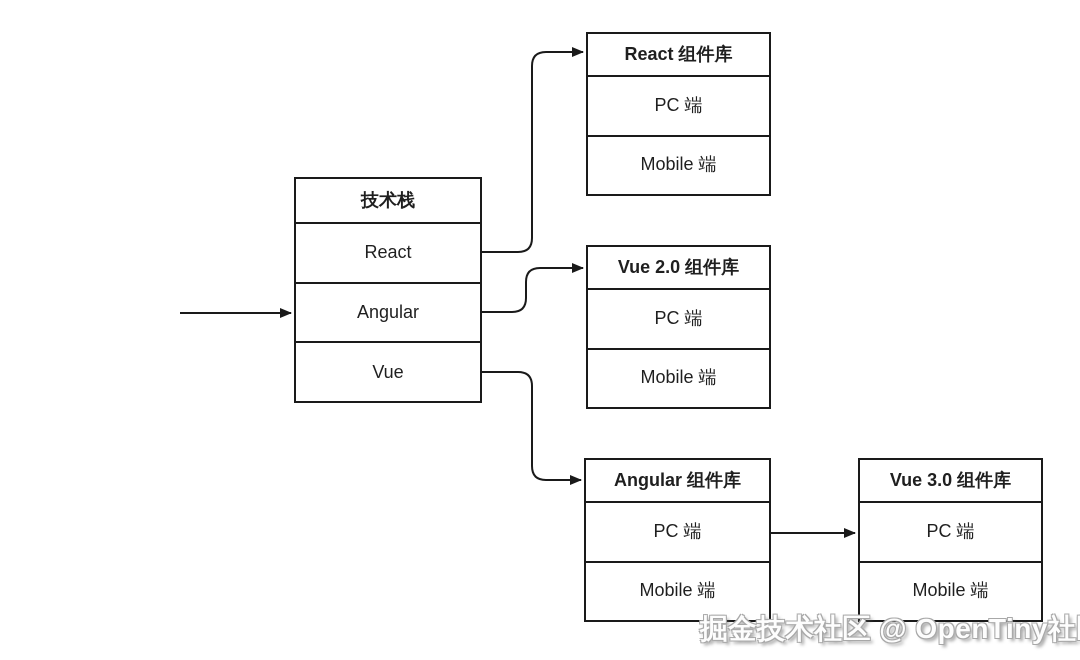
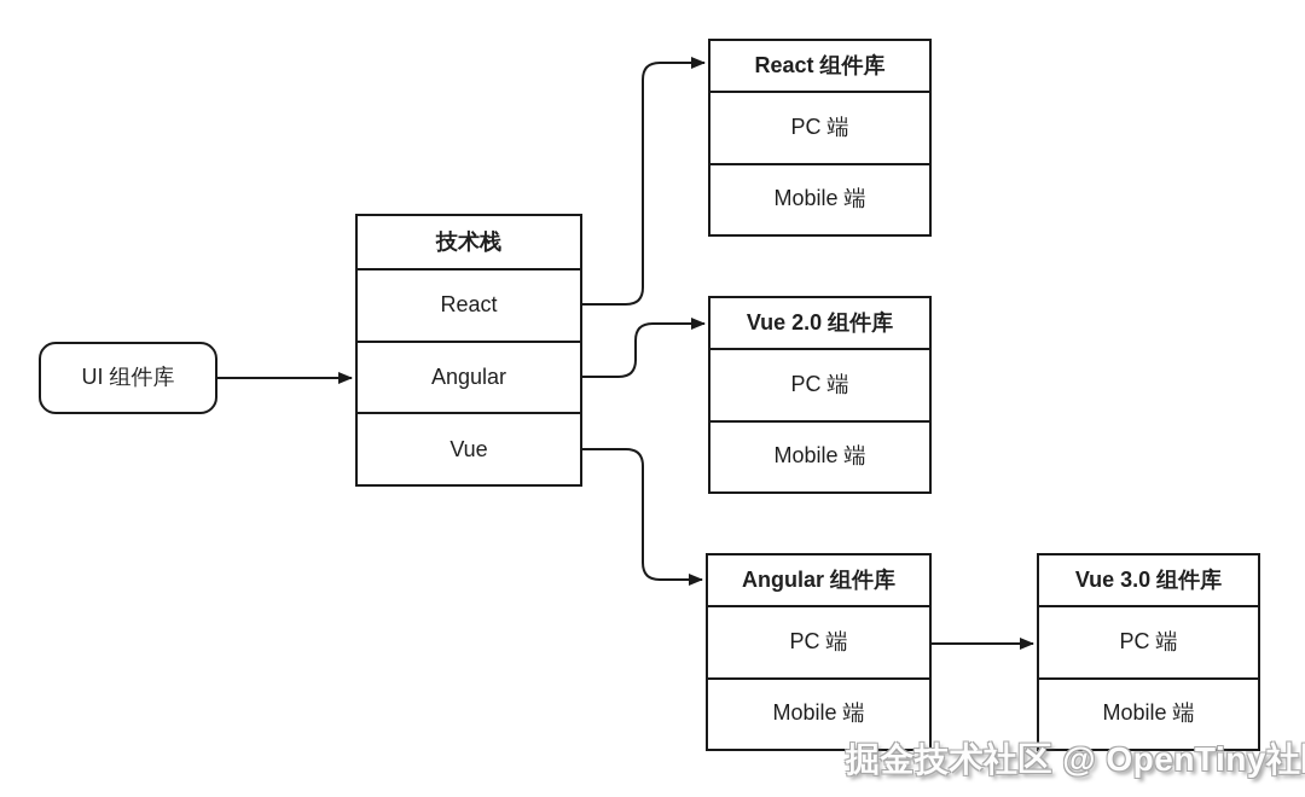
+ UI 组件库
  技术栈
  React
  Angular
  Vue
  React 组件库
  PC 端
  Mobile 端
  Vue 2.0 组件库
  PC 端
  Mobile 端
  Angular 组件库
  PC 端
  Mobile 端
  Vue 3.0 组件库
  PC 端
  Mobile 端
  掘金技术社区 @ OpenTiny社
